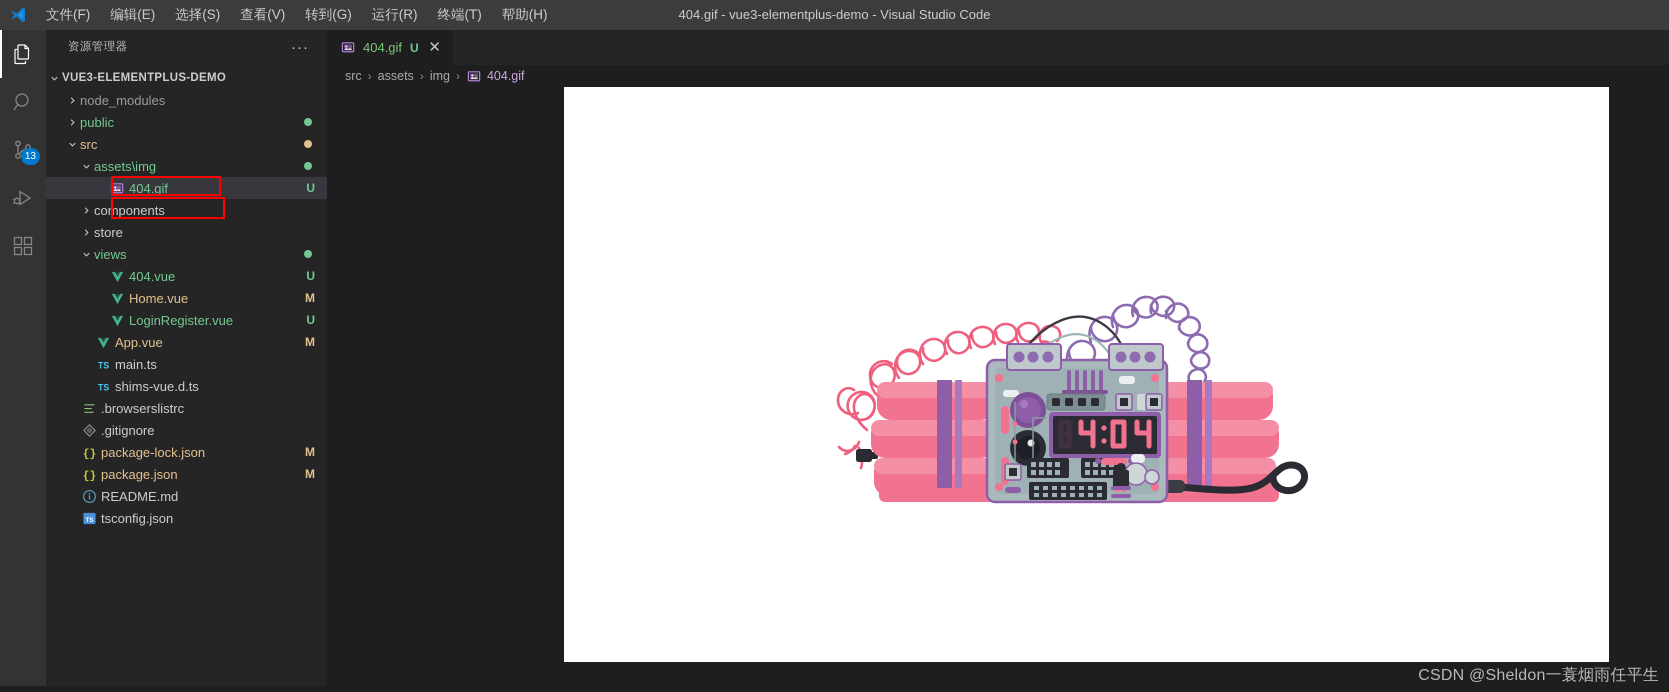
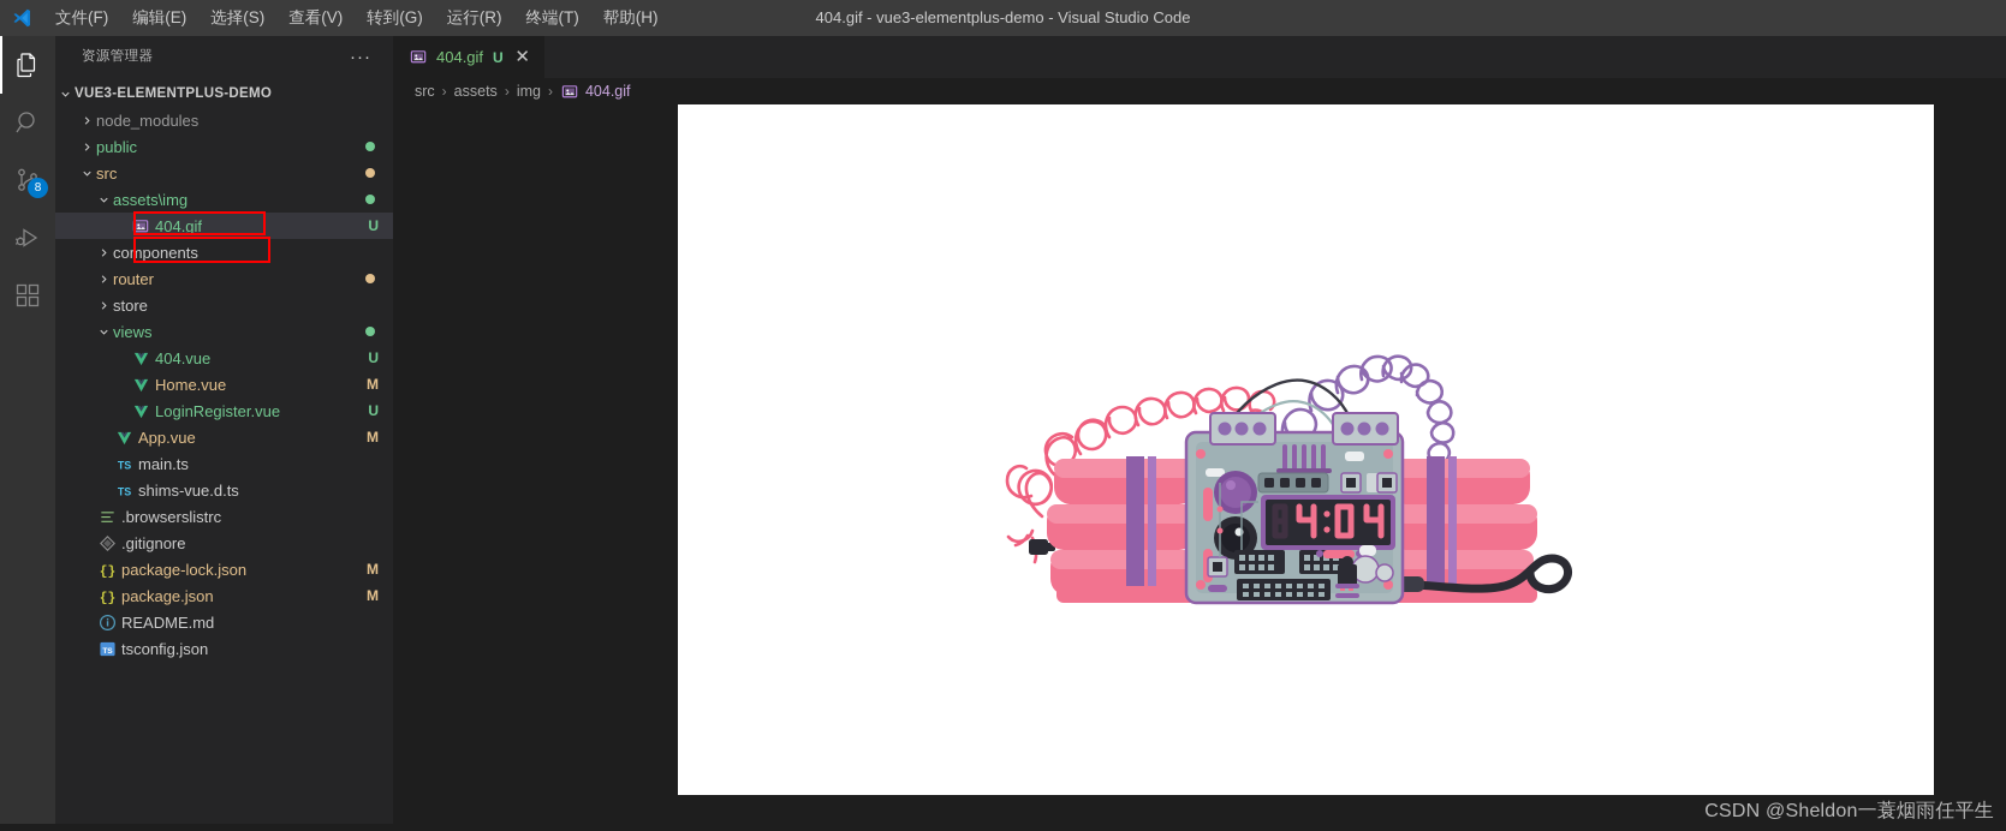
  文件(F)
  编辑(E)
  选择(S)
  查看(V)
  转到(G)
  运行(R)
  终端(T)
  帮助(H)
  404.gif - vue3-elementplus-demo - Visual Studio Code
- 13
+ 8
  资源管理器
  ···
  VUE3-ELEMENTPLUS-DEMO
  node_modules
  public
  src
  assets\img
  404.gif
  U
  components
+ router
  store
  views
  404.vue
  U
  Home.vue
  M
  LoginRegister.vue
  U
  App.vue
  M
  TS
  main.ts
  TS
  shims-vue.d.ts
  .browserslistrc
  .gitignore
  {}
  package-lock.json
  M
  {}
  package.json
  M
  README.md
  tsconfig.json
  404.gif
  U
  ✕
  src
  ›
  assets
  ›
  img
  ›
  404.gif
  CSDN @Sheldon一蓑烟雨任平生
